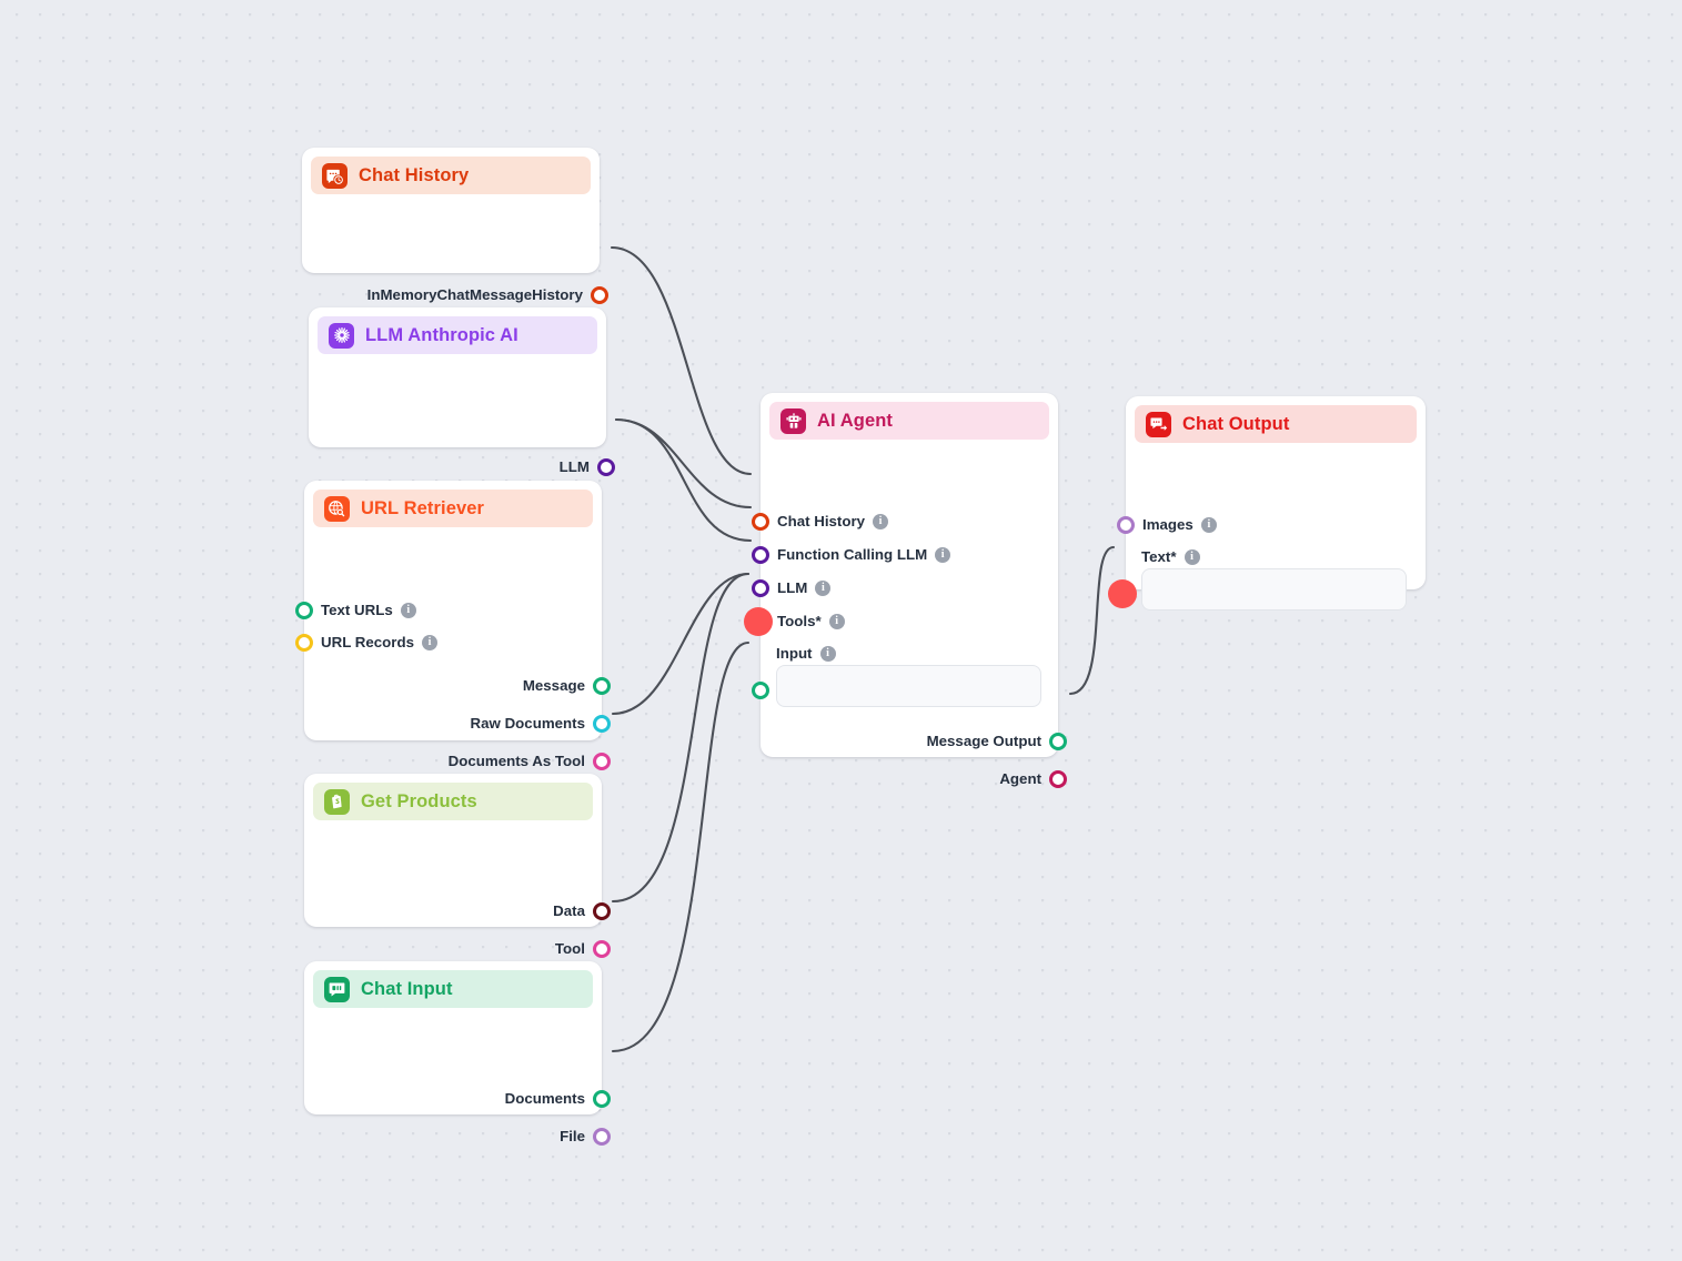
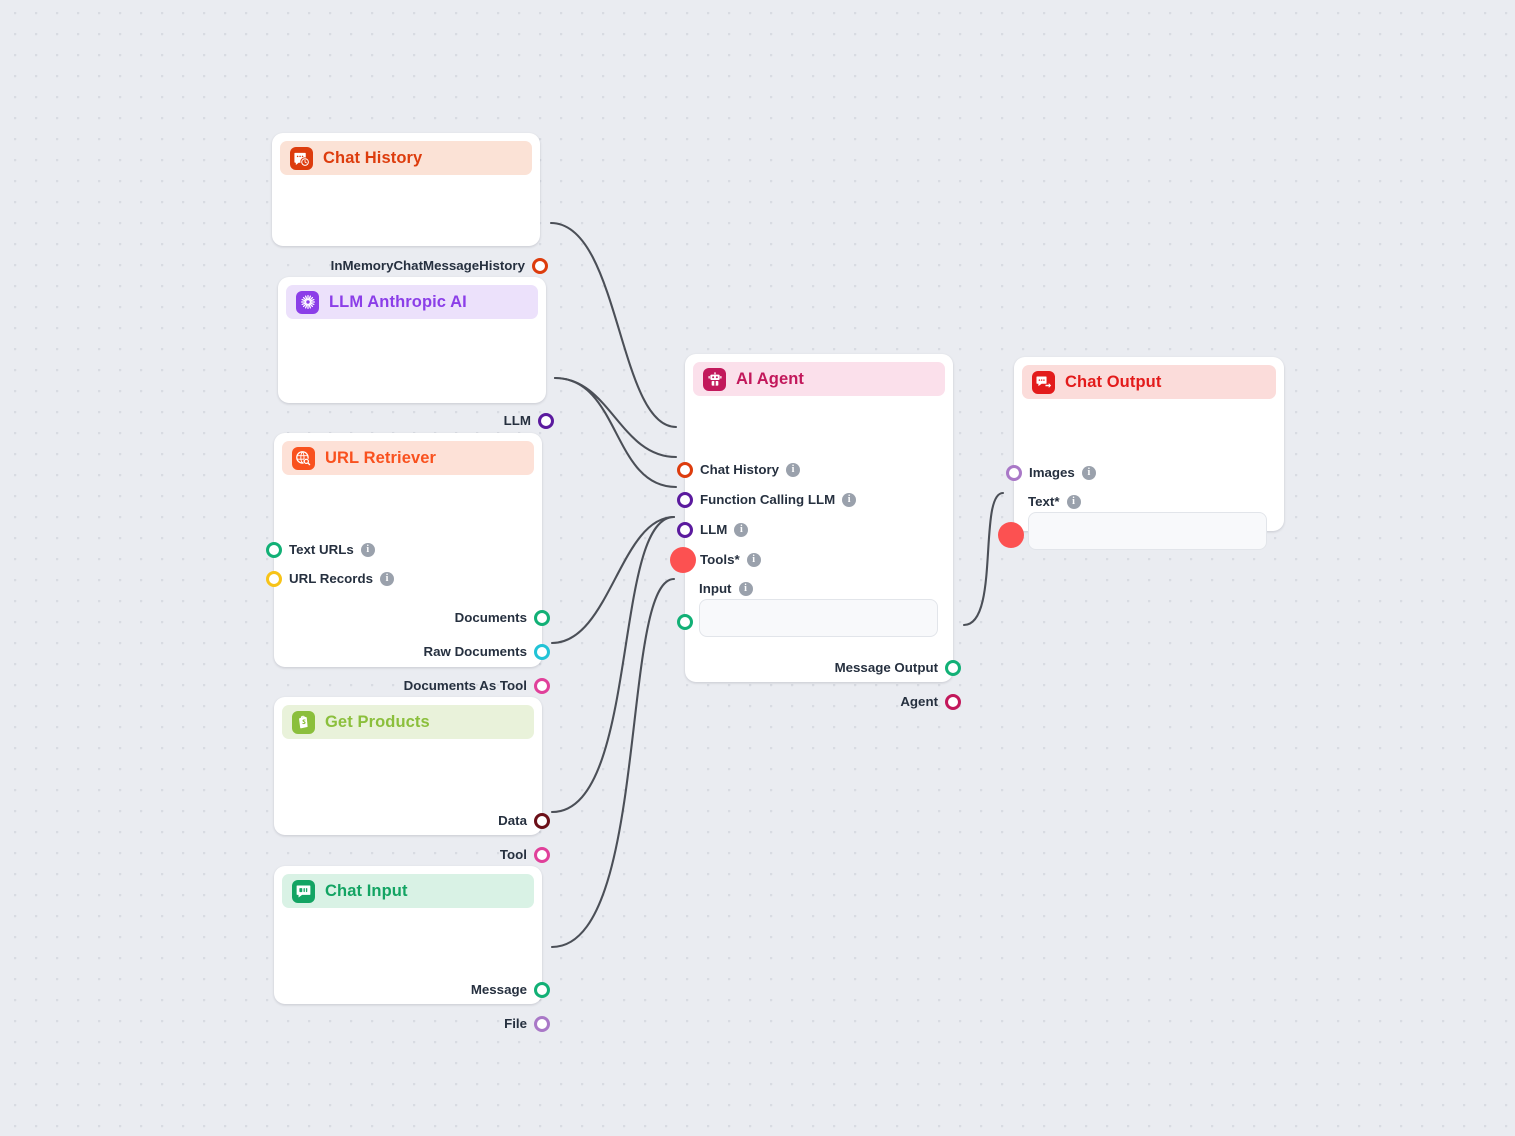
  Chat History
  InMemoryChatMessageHistory
  LLM Anthropic AI
  LLM
  URL Retriever
  Text URLs
  i
  URL Records
  i
- Message
+ Documents
  Raw Documents
  Documents As Tool
  Get Products
  Data
  Tool
  Chat Input
- Documents
+ Message
  File
  AI Agent
  Chat History
  i
  Function Calling LLM
  i
  LLM
  i
  Tools*
  i
  Input
  i
  Message Output
  Agent
  Chat Output
  Images
  i
  Text*
  i
